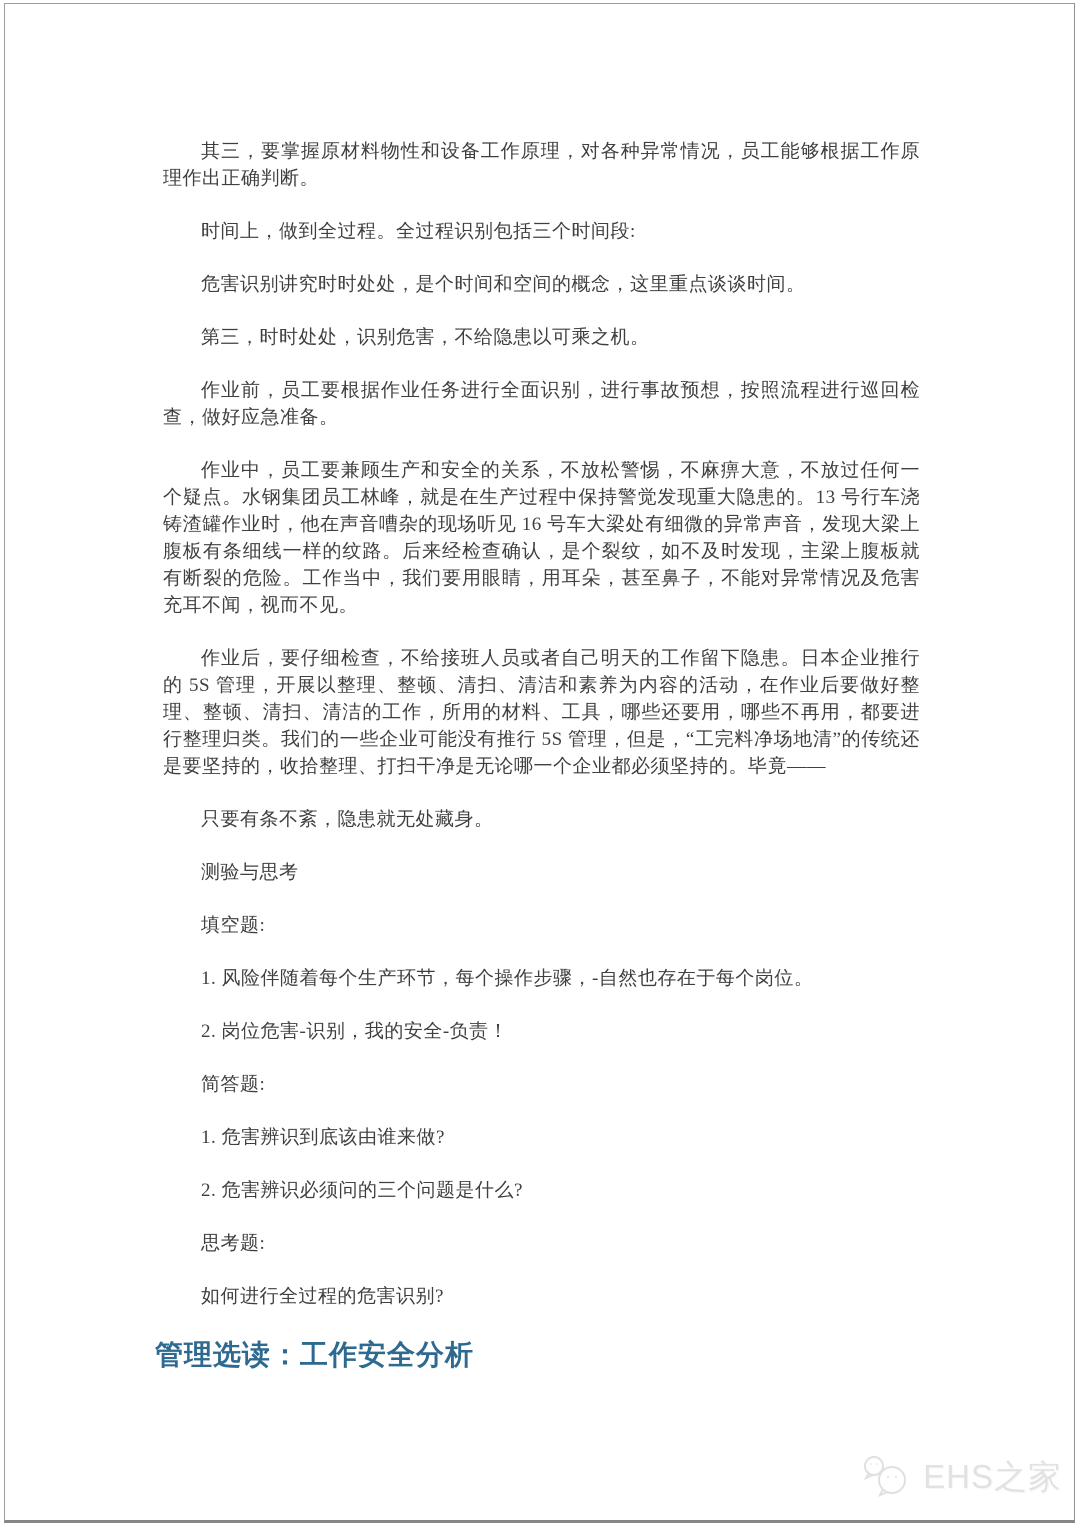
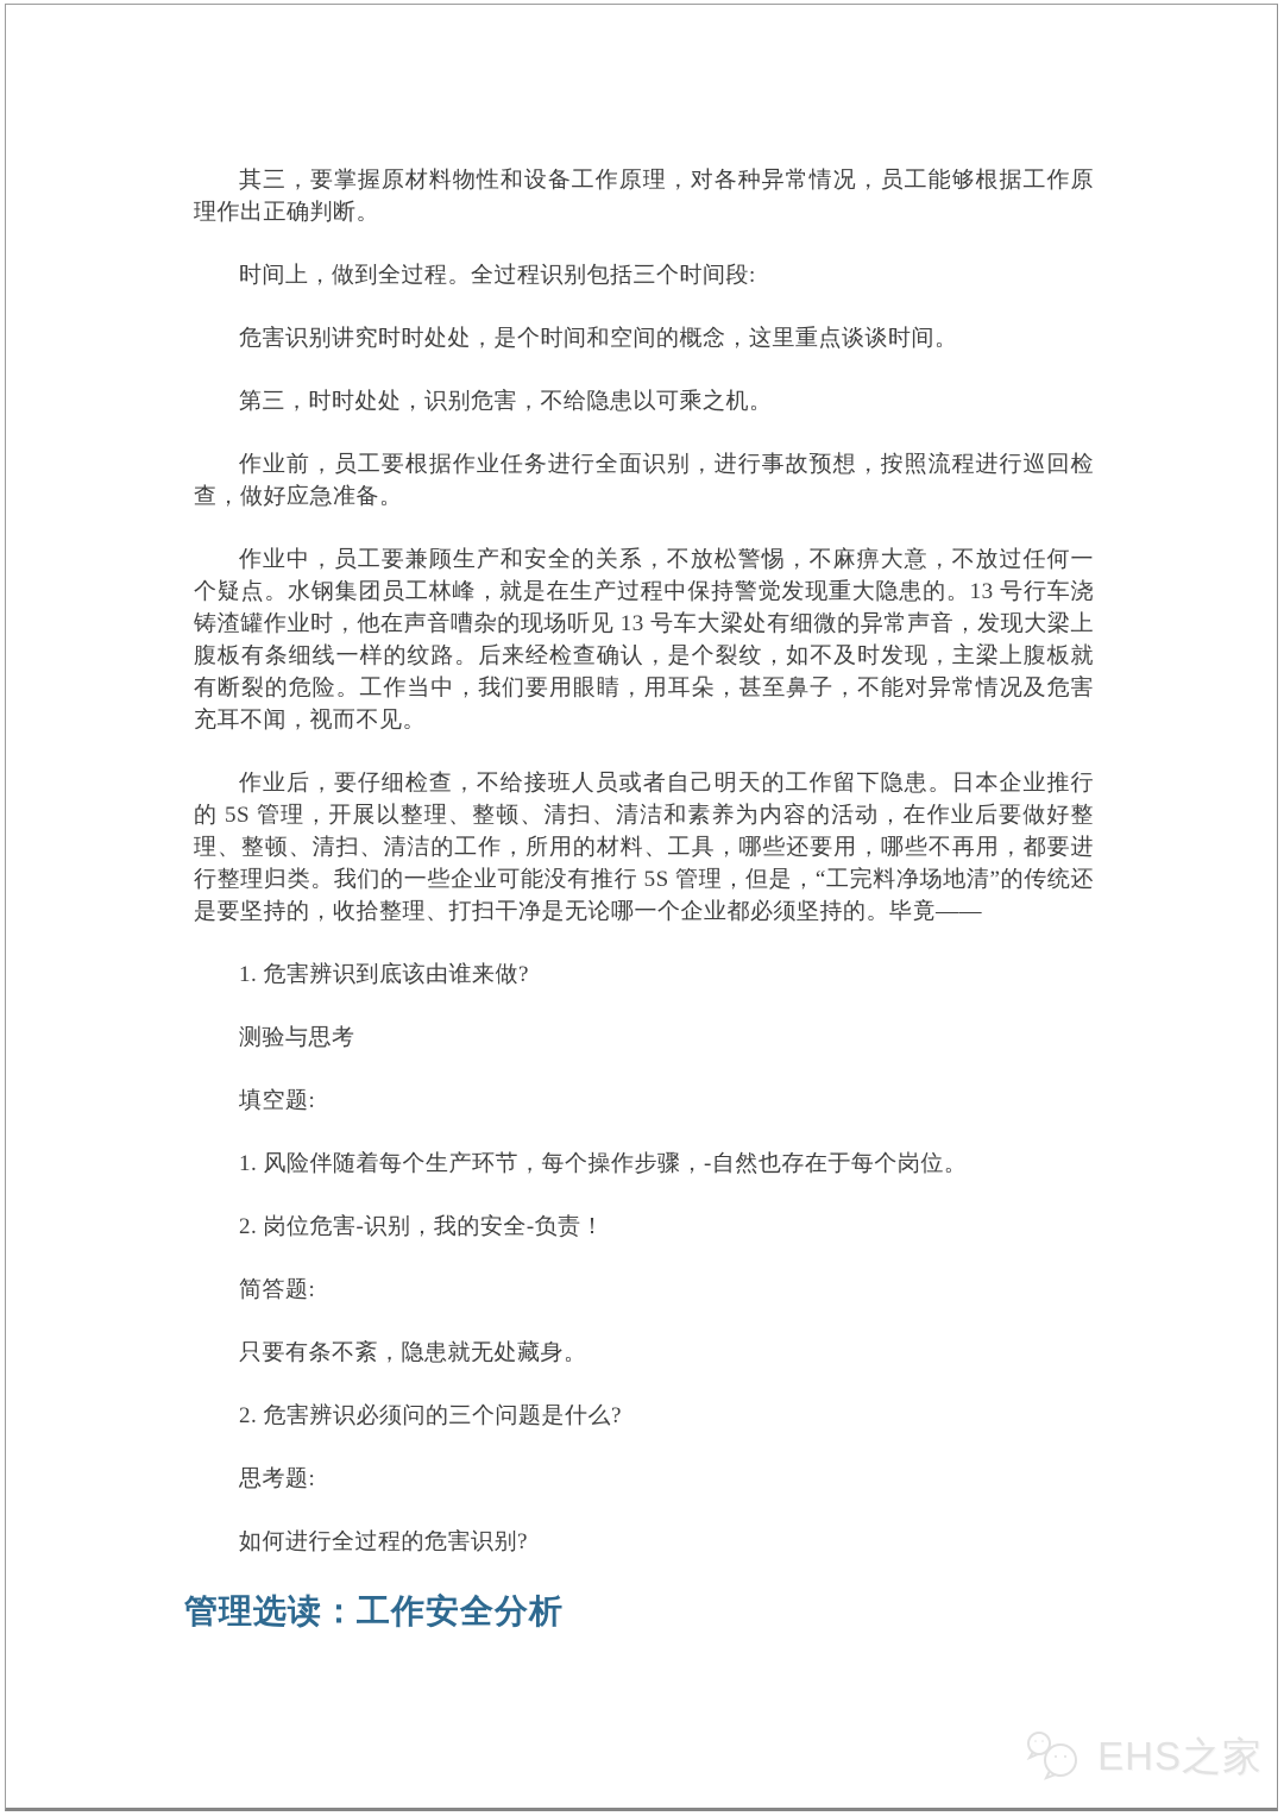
  其三，要掌握原材料物性和设备工作原理，对各种异常情况，员工能够根据工作原理作出正确判断。
  时间上，做到全过程。全过程识别包括三个时间段:
  危害识别讲究时时处处，是个时间和空间的概念，这里重点谈谈时间。
  第三，时时处处，识别危害，不给隐患以可乘之机。
  作业前，员工要根据作业任务进行全面识别，进行事故预想，按照流程进行巡回检查，做好应急准备。
- 作业中，员工要兼顾生产和安全的关系，不放松警惕，不麻痹大意，不放过任何一个疑点。水钢集团员工林峰，就是在生产过程中保持警觉发现重大隐患的。13 号行车浇铸渣罐作业时，他在声音嘈杂的现场听见 16 号车大梁处有细微的异常声音，发现大梁上腹板有条细线一样的纹路。后来经检查确认，是个裂纹，如不及时发现，主梁上腹板就有断裂的危险。工作当中，我们要用眼睛，用耳朵，甚至鼻子，不能对异常情况及危害充耳不闻，视而不见。
+ 作业中，员工要兼顾生产和安全的关系，不放松警惕，不麻痹大意，不放过任何一个疑点。水钢集团员工林峰，就是在生产过程中保持警觉发现重大隐患的。13 号行车浇铸渣罐作业时，他在声音嘈杂的现场听见 13 号车大梁处有细微的异常声音，发现大梁上腹板有条细线一样的纹路。后来经检查确认，是个裂纹，如不及时发现，主梁上腹板就有断裂的危险。工作当中，我们要用眼睛，用耳朵，甚至鼻子，不能对异常情况及危害充耳不闻，视而不见。
  作业后，要仔细检查，不给接班人员或者自己明天的工作留下隐患。日本企业推行的 5S 管理，开展以整理、整顿、清扫、清洁和素养为内容的活动，在作业后要做好整理、整顿、清扫、清洁的工作，所用的材料、工具，哪些还要用，哪些不再用，都要进行整理归类。我们的一些企业可能没有推行 5S 管理，但是，“工完料净场地清”的传统还是要坚持的，收拾整理、打扫干净是无论哪一个企业都必须坚持的。毕竟——
- 只要有条不紊，隐患就无处藏身。
+ 1. 危害辨识到底该由谁来做?
  测验与思考
  填空题:
  1. 风险伴随着每个生产环节，每个操作步骤，-自然也存在于每个岗位。
  2. 岗位危害-识别，我的安全-负责！
  简答题:
- 1. 危害辨识到底该由谁来做?
+ 只要有条不紊，隐患就无处藏身。
  2. 危害辨识必须问的三个问题是什么?
  思考题:
  如何进行全过程的危害识别?
  管理选读：工作安全分析
  EHS之家
